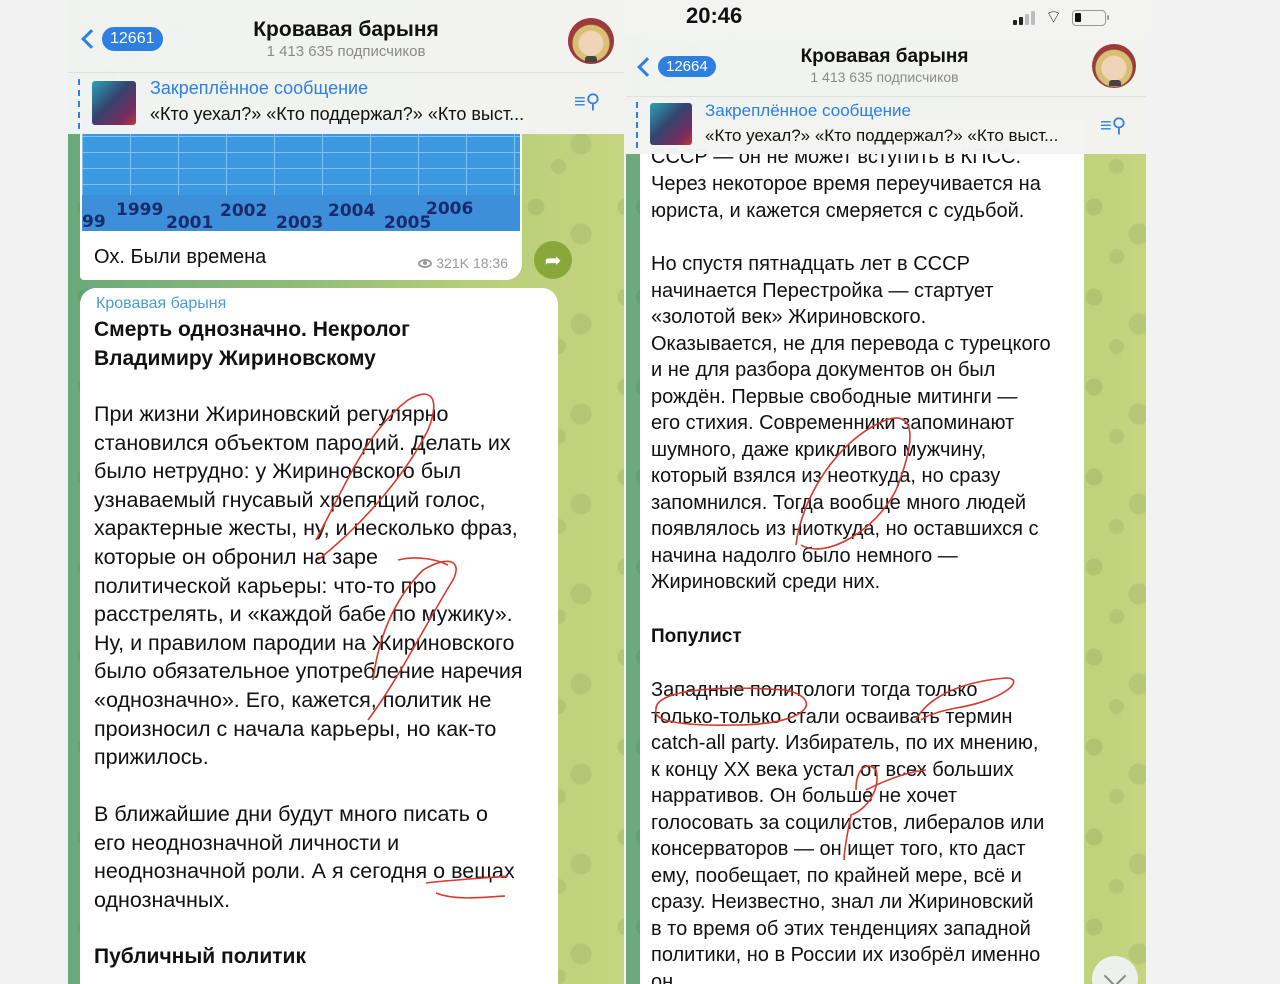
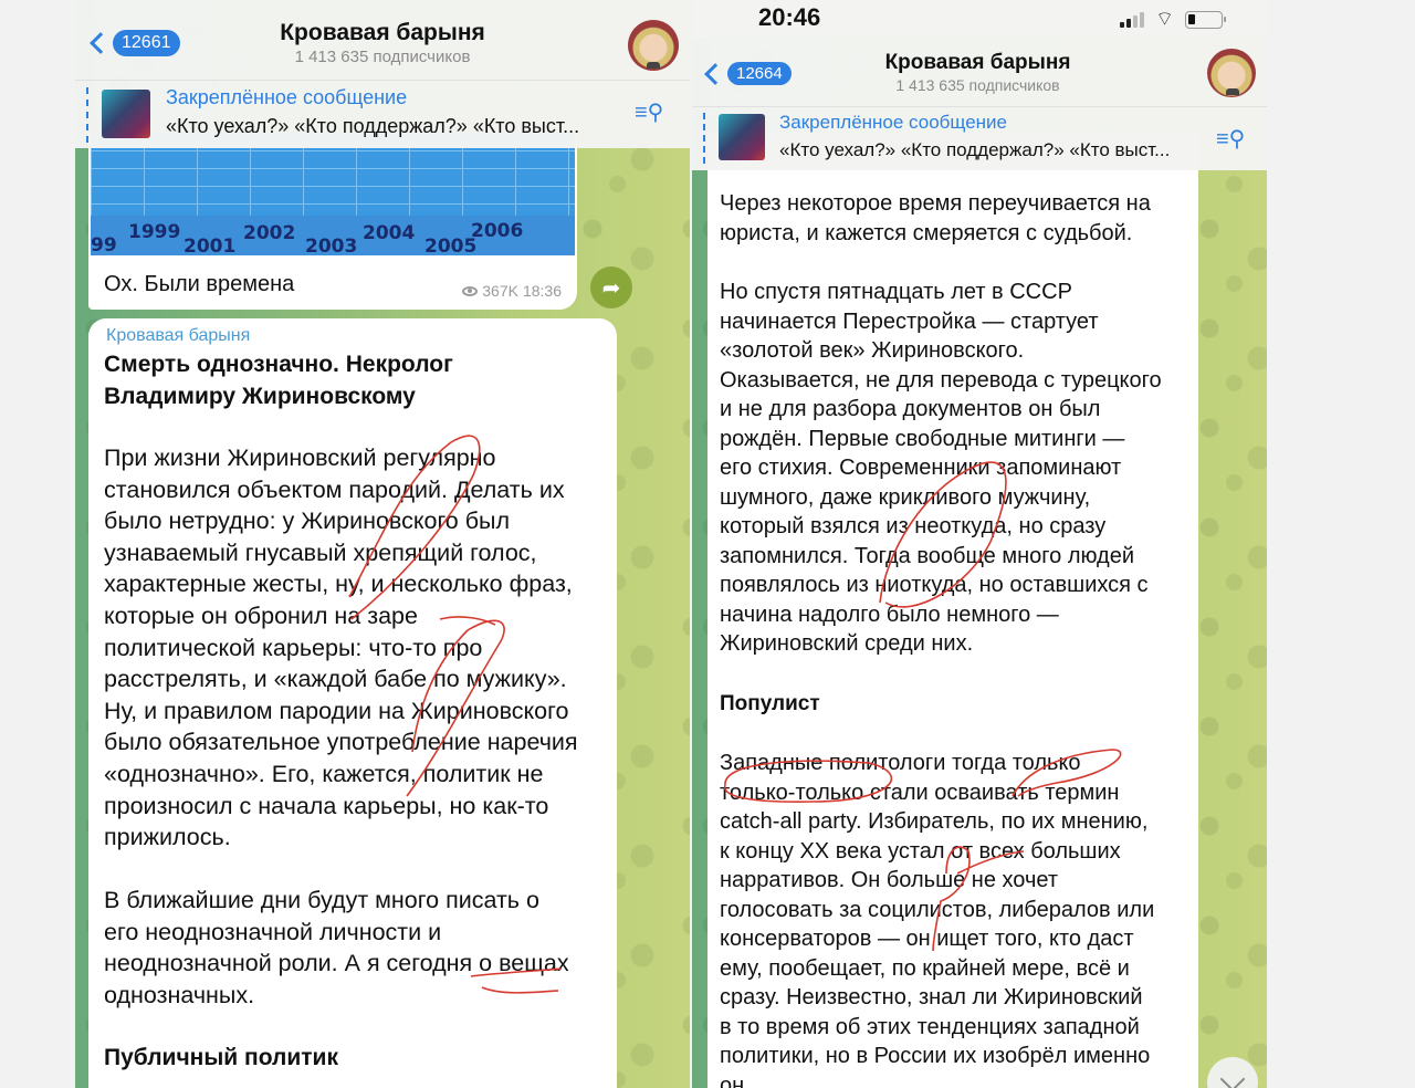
  99
  1999
  2001
  2002
  2003
  2004
  2005
  2006
  Ох. Были времена
- 321K
+ 367K
  18:36
  ➦
  Кровавая барыня
  Смерть однозначно. Некролог
  Владимиру Жириновскому
  При жизни Жириновский регулярно
  становился объектом пароий. Делать их
  было нетрудно: у Жириновского был
  узнаваемый гнусавый хепящий голос,
  характерные жесты, ну, и несколько фраз,
  которые он обронил на заре
  политической карьеры: что-то про
  расстрелять, и «каждой бабе по мужику».
  Ну, и правилом пародии на Жириновского
  было обязательное употребление наречия
  «однозначно». Его, кажется, политик не
  произносил с начала карьеры, но как-то
  прижилось.
  В ближайшие дни будут много писать о
  его неоднозначной личности и
  неоднозначной роли. А я сегодня о вещах
  однозначных.
  Публичный политик
  12661
  Кровавая барыня
  1 413 635 подписчиков
  Закреплённое сообщение
  «Кто уехал?» «Кто поддержал?» «Кто выст...
  ≡⚲
- СССР — он не может вступить в КПСС.
  Через некоторое время переучивается на
  юриста, и кажется смеряется с судьбой.
  Но спустя пятнадцать лет в СССР
  начинается Перестройка — стартует
  «золотой век» Жириновского.
  Оказывается, не для перевода с турецкого
  и не для разбора документов он был
  рождён. Первые свободные митинги —
  его стихия. Современнииапоминают
  шумного, даже крикливого мужчину,
  который взялся из неоткуда, но сразу
  запомнился. Тогда вообще много людей
  появлялось из ниоткуда, но оставшихся с
  начина надолго было немного —
  Жириновский среди них.
  Популист
  Запаные потологи тогда толко
  только-толькотали осваивать термин
  catch-all party. Избиратель, по их мнению,
  к концу XX века устал о всех больших
  нарративов. Он больше не хочет
  голосовать за социлистов, либералов или
  консерваторов — он ищет того, кто даст
  ему, пообещает, по крайней мере, всё и
  сразу. Неизвестно, знал ли Жириновский
  в то время об этих тенденциях западной
  политики, но в России их изобрёл именно
  он.
  20:46
  ⌔
  12664
  Кровавая барыня
  1 413 635 подписчиков
  Закреплённое сообщение
  «Кто уехал?» «Кто поддержал?» «Кто выст...
  ≡⚲
